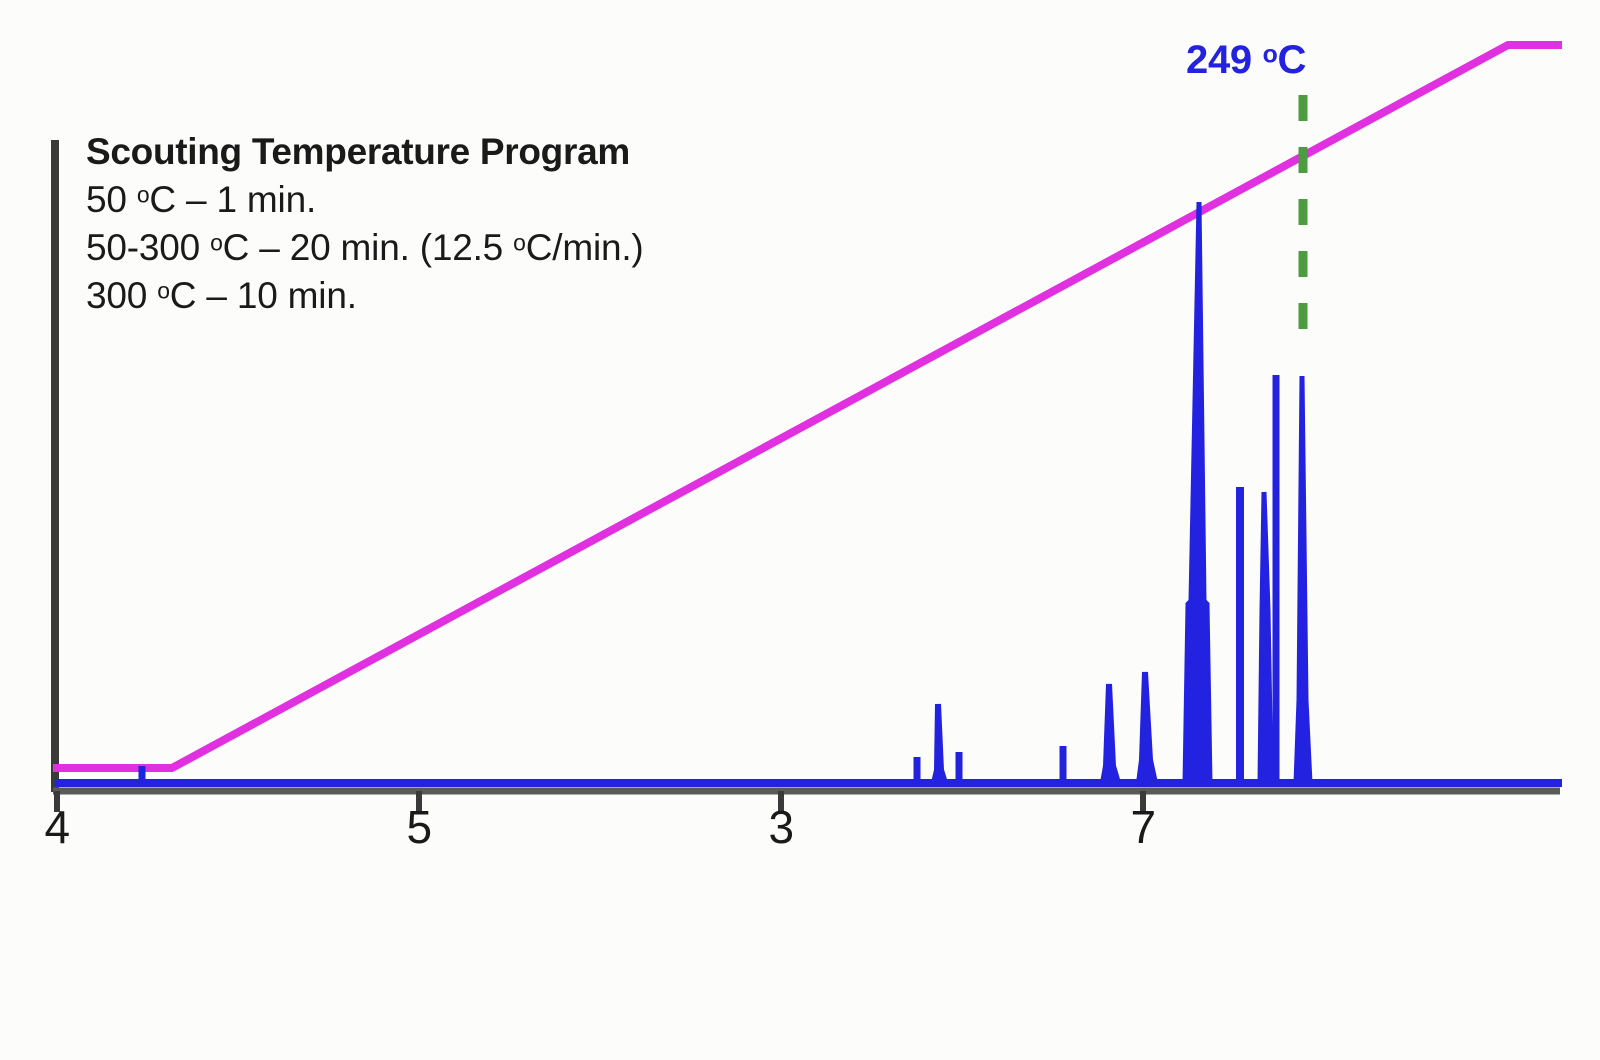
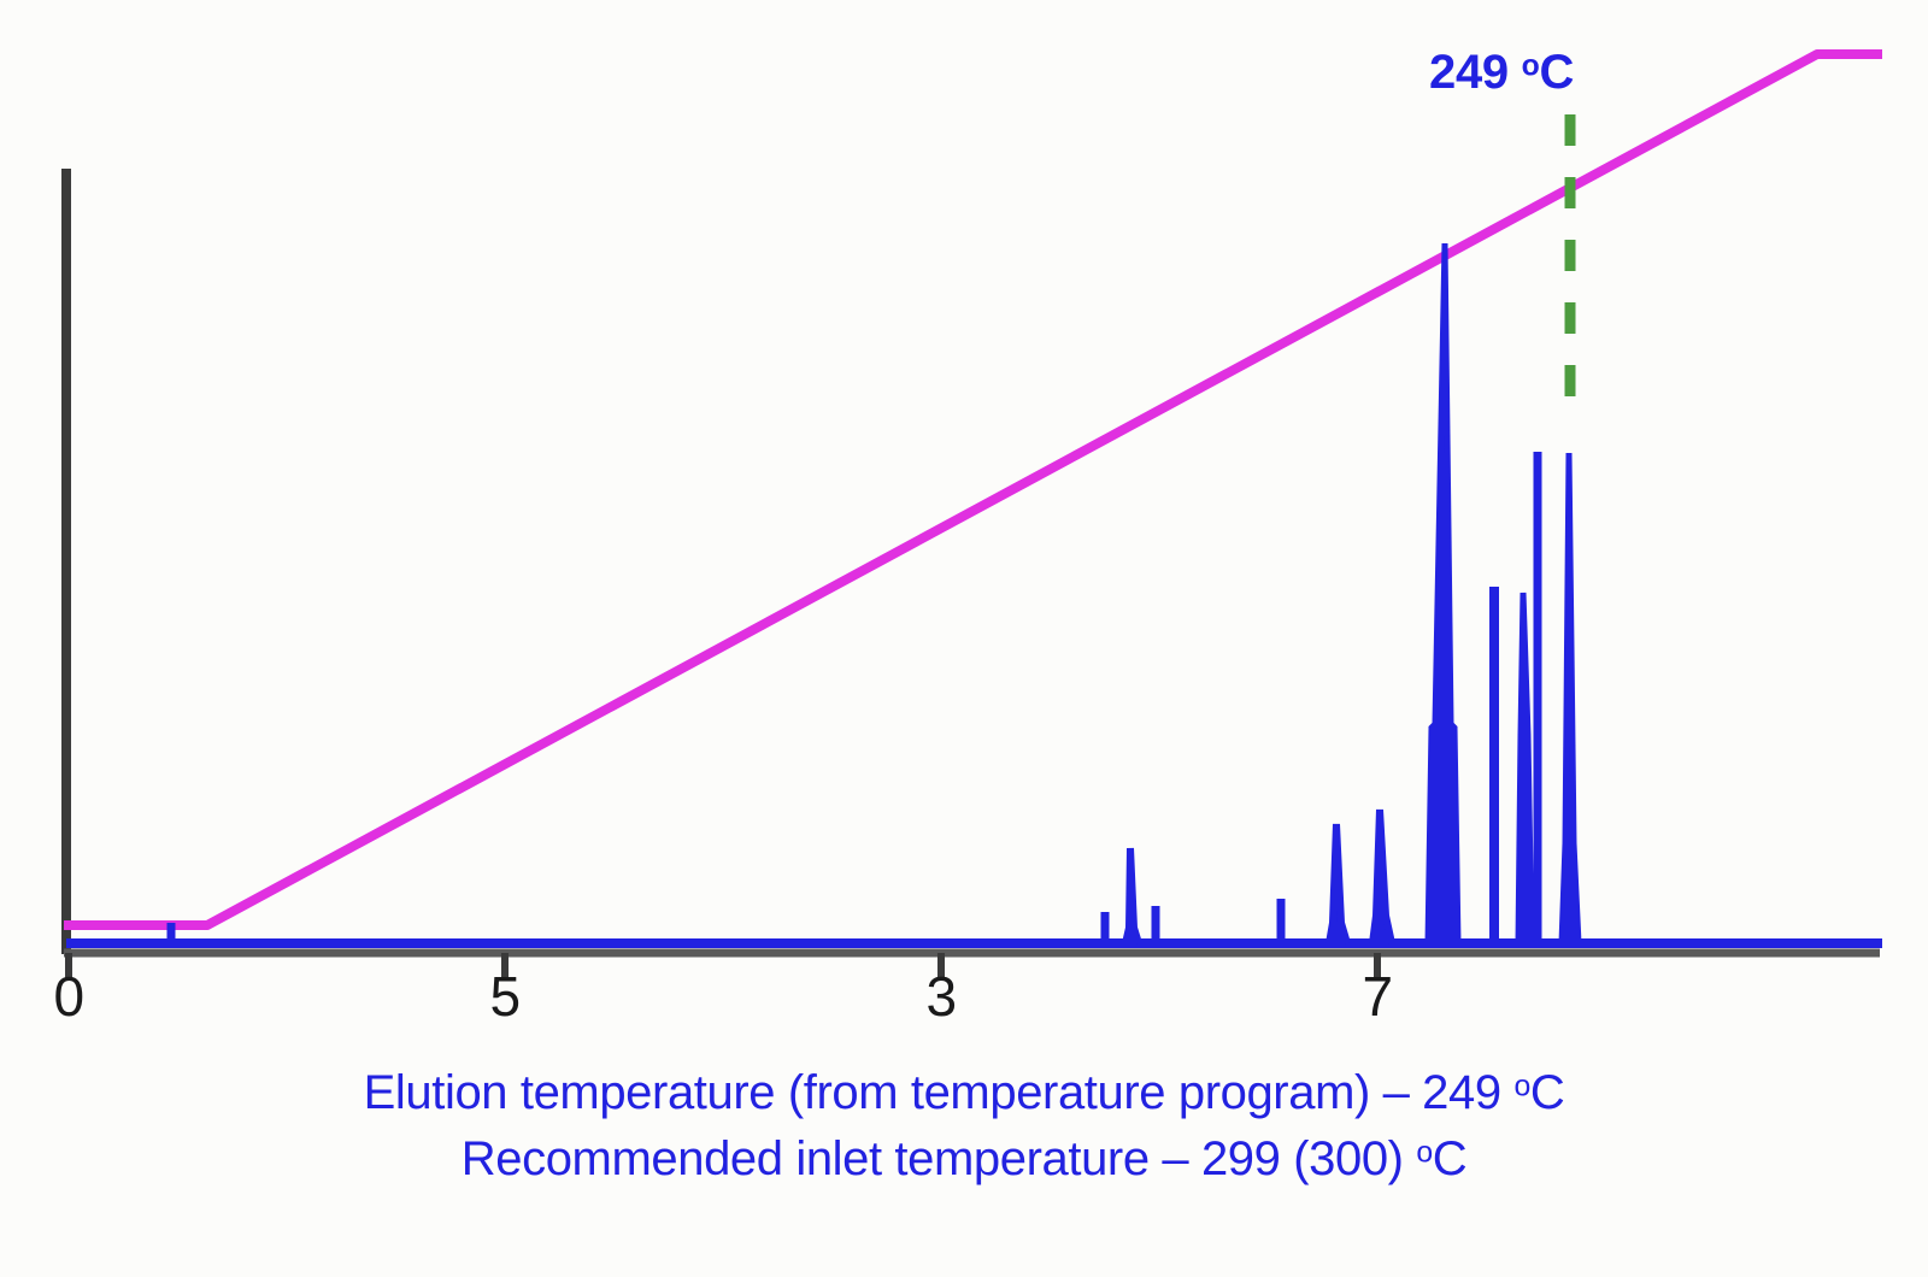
- Scouting Temperature Program
- 50 oC – 1 min.
- 50-300 oC – 20 min. (12.5 oC/min.)
- 300 oC – 10 min.
  249 oC
- 4
+ 0
  5
  3
  7
+ Elution temperature (from temperature program) – 249 oC
+ Recommended inlet temperature – 299 (300) oC
